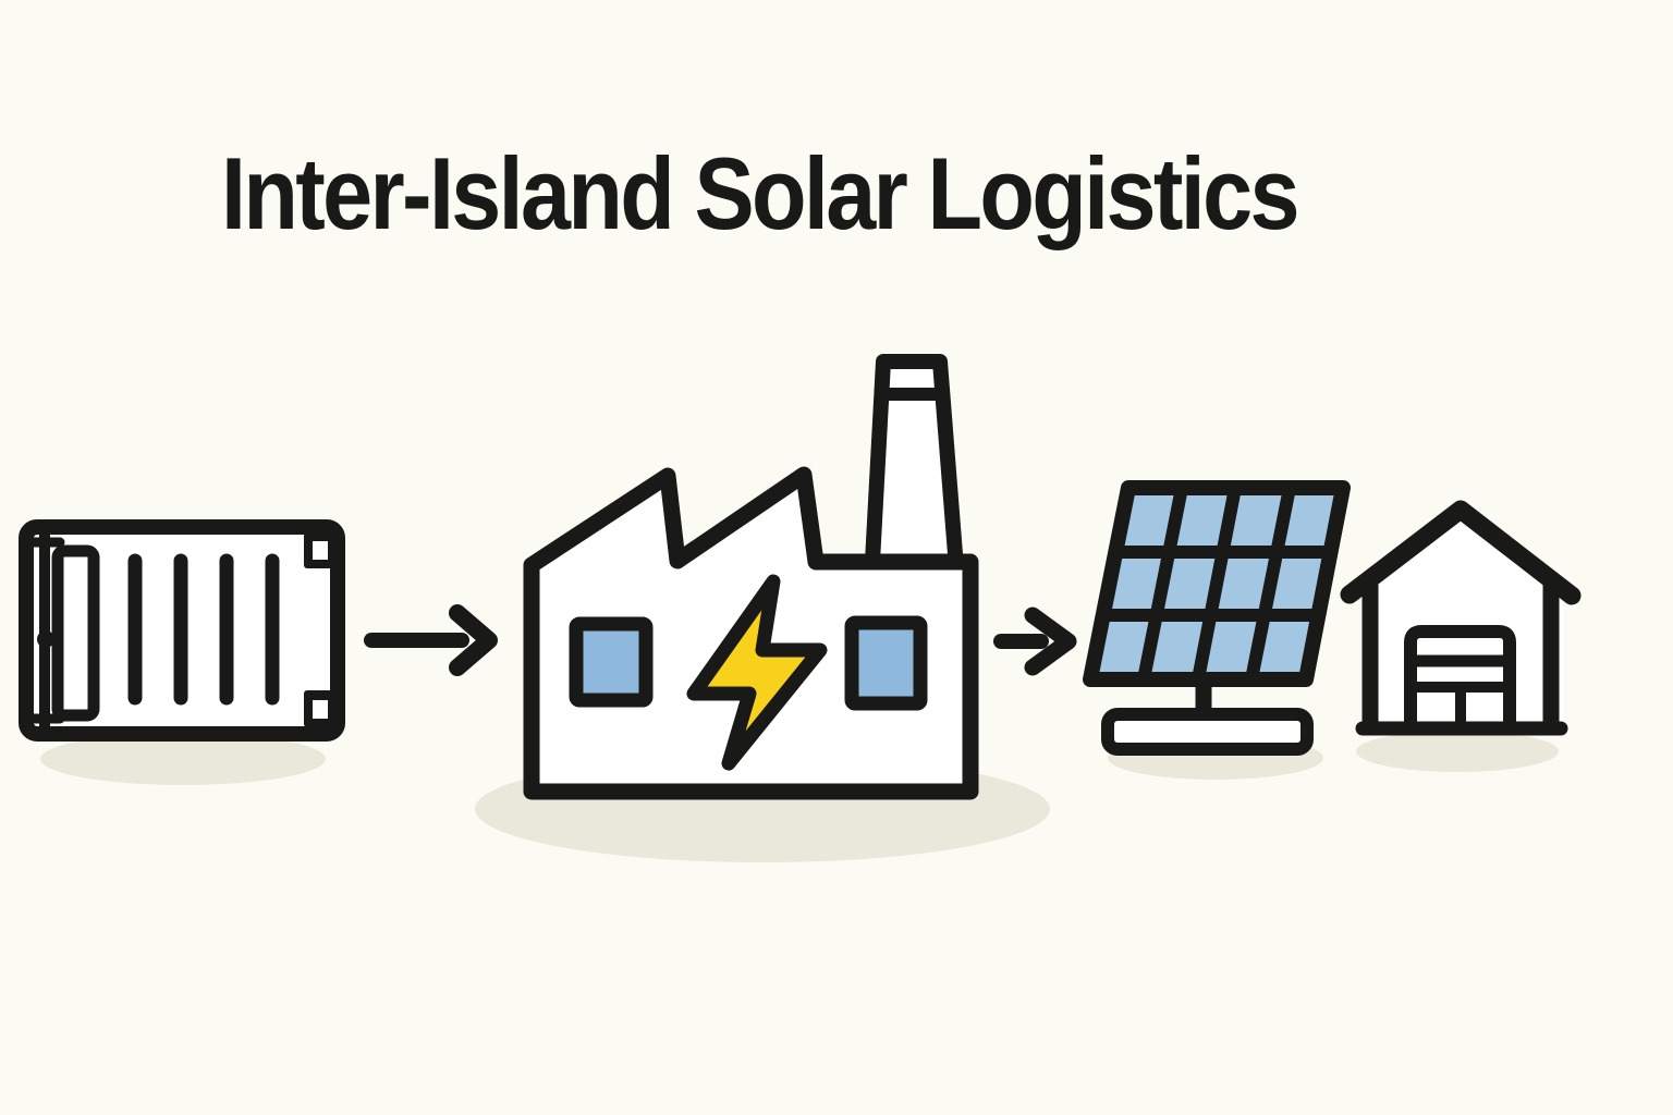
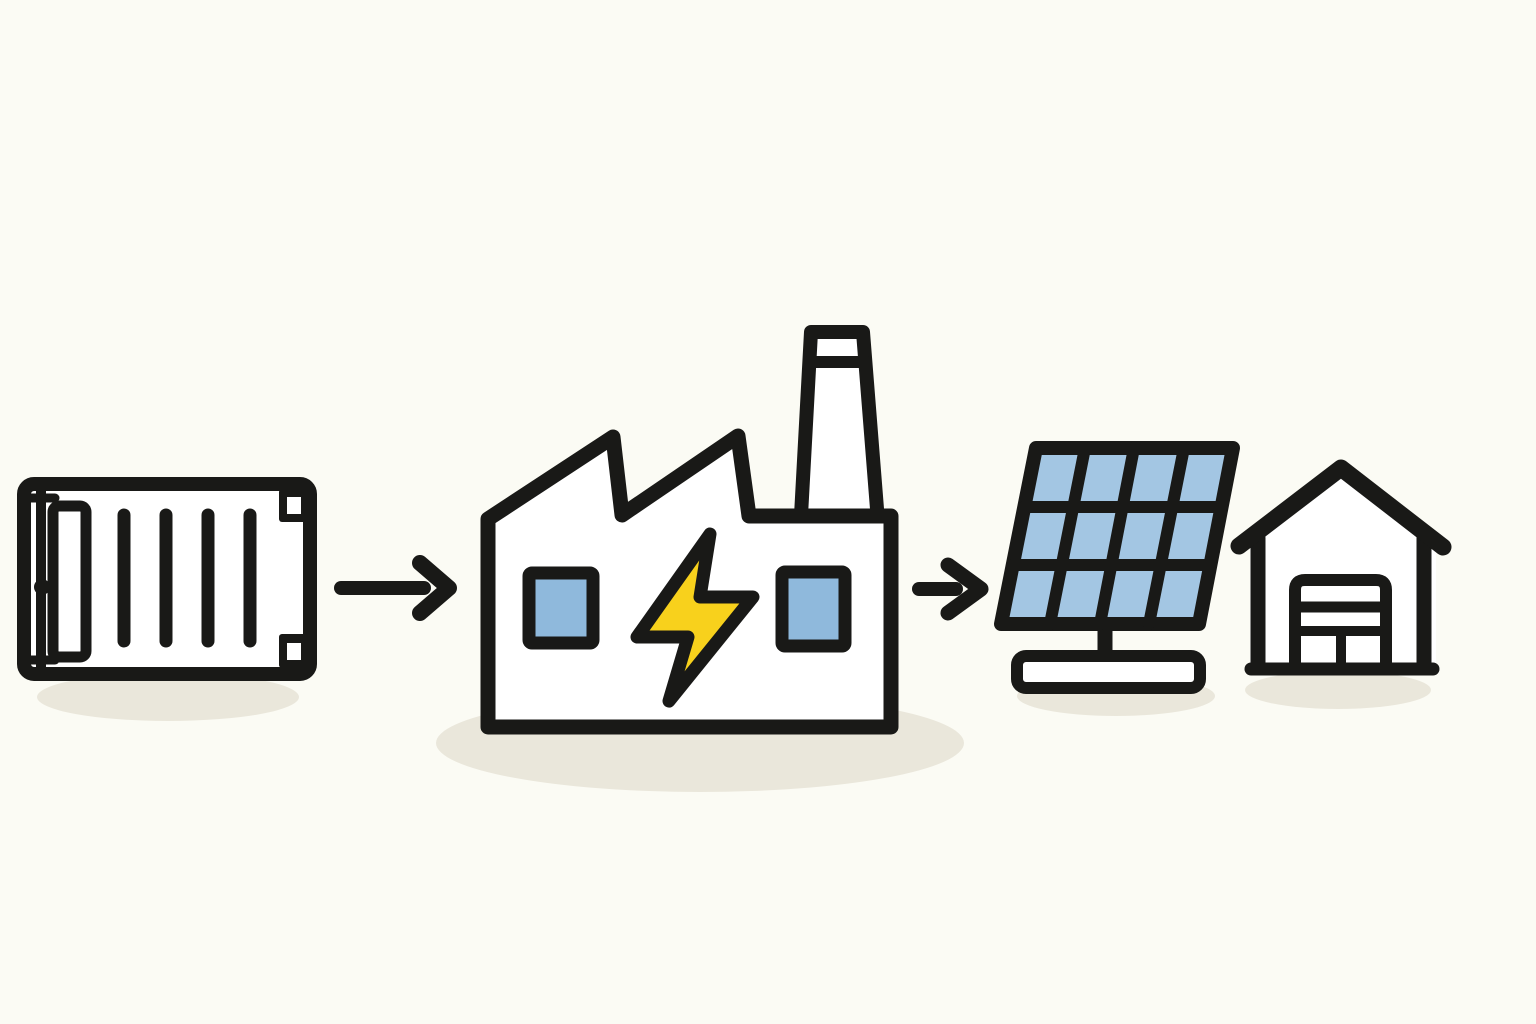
- Inter-Island Solar Logistics
